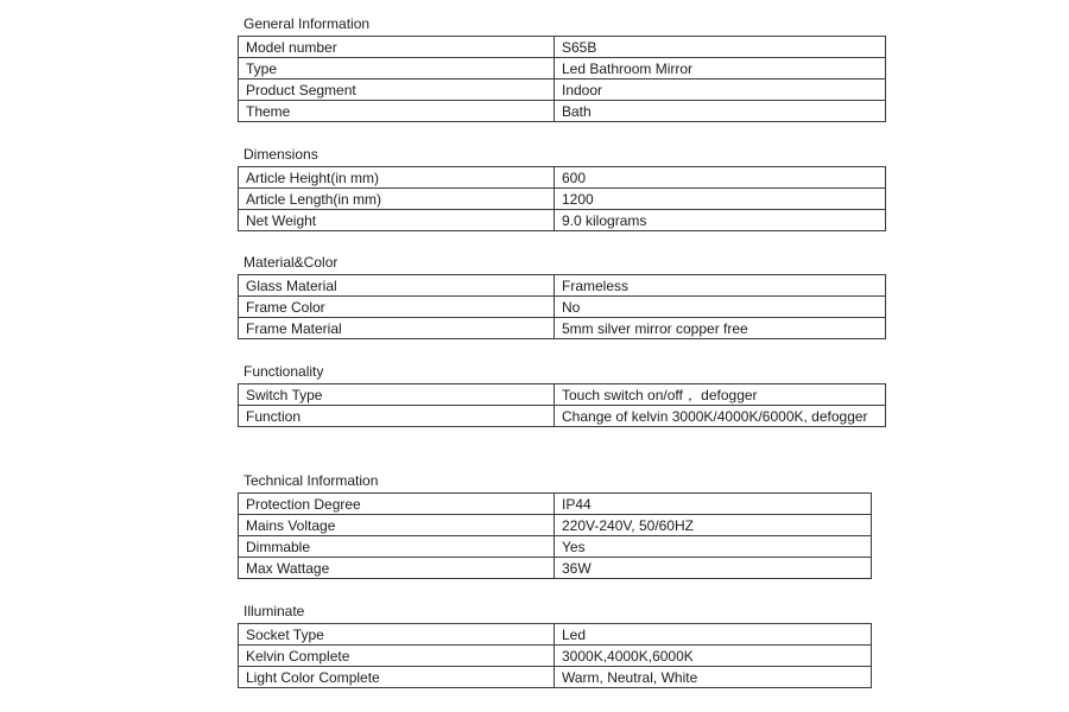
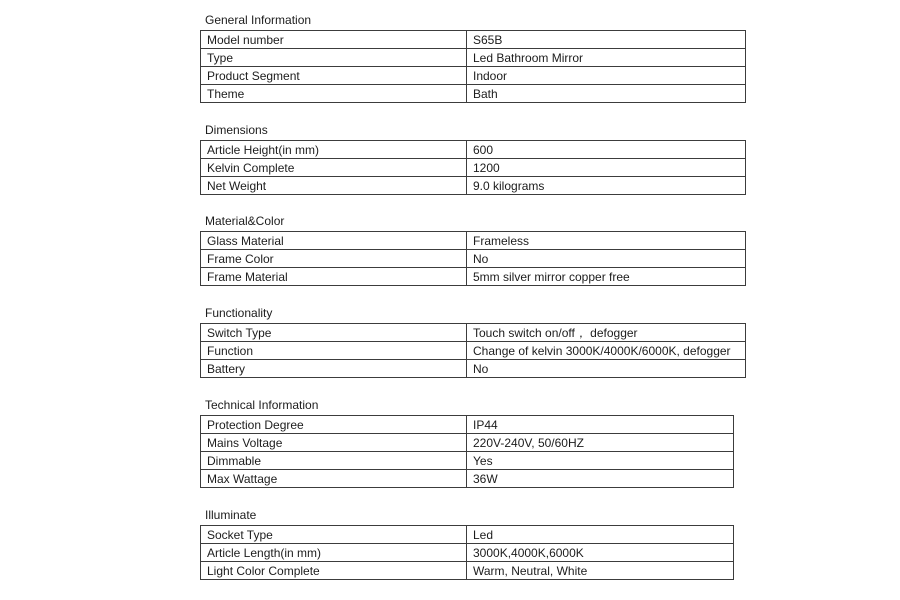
  General Information
  Model number	S65B
  Type	Led Bathroom Mirror
  Product Segment	Indoor
  Theme	Bath
  Dimensions
  Article Height(in mm)	600
- Article Length(in mm)	1200
+ Kelvin Complete	1200
  Net Weight	9.0 kilograms
  Material&Color
  Glass Material	Frameless
  Frame Color	No
  Frame Material	5mm silver mirror copper free
  Functionality
  Switch Type	Touch switch on/off， defogger
  Function	Change of kelvin 3000K/4000K/6000K, defogger
+ Battery	No
  Technical Information
  Protection Degree	IP44
  Mains Voltage	220V-240V, 50/60HZ
  Dimmable	Yes
  Max Wattage	36W
  Illuminate
  Socket Type	Led
- Kelvin Complete	3000K,4000K,6000K
+ Article Length(in mm)	3000K,4000K,6000K
  Light Color Complete	Warm, Neutral, White
